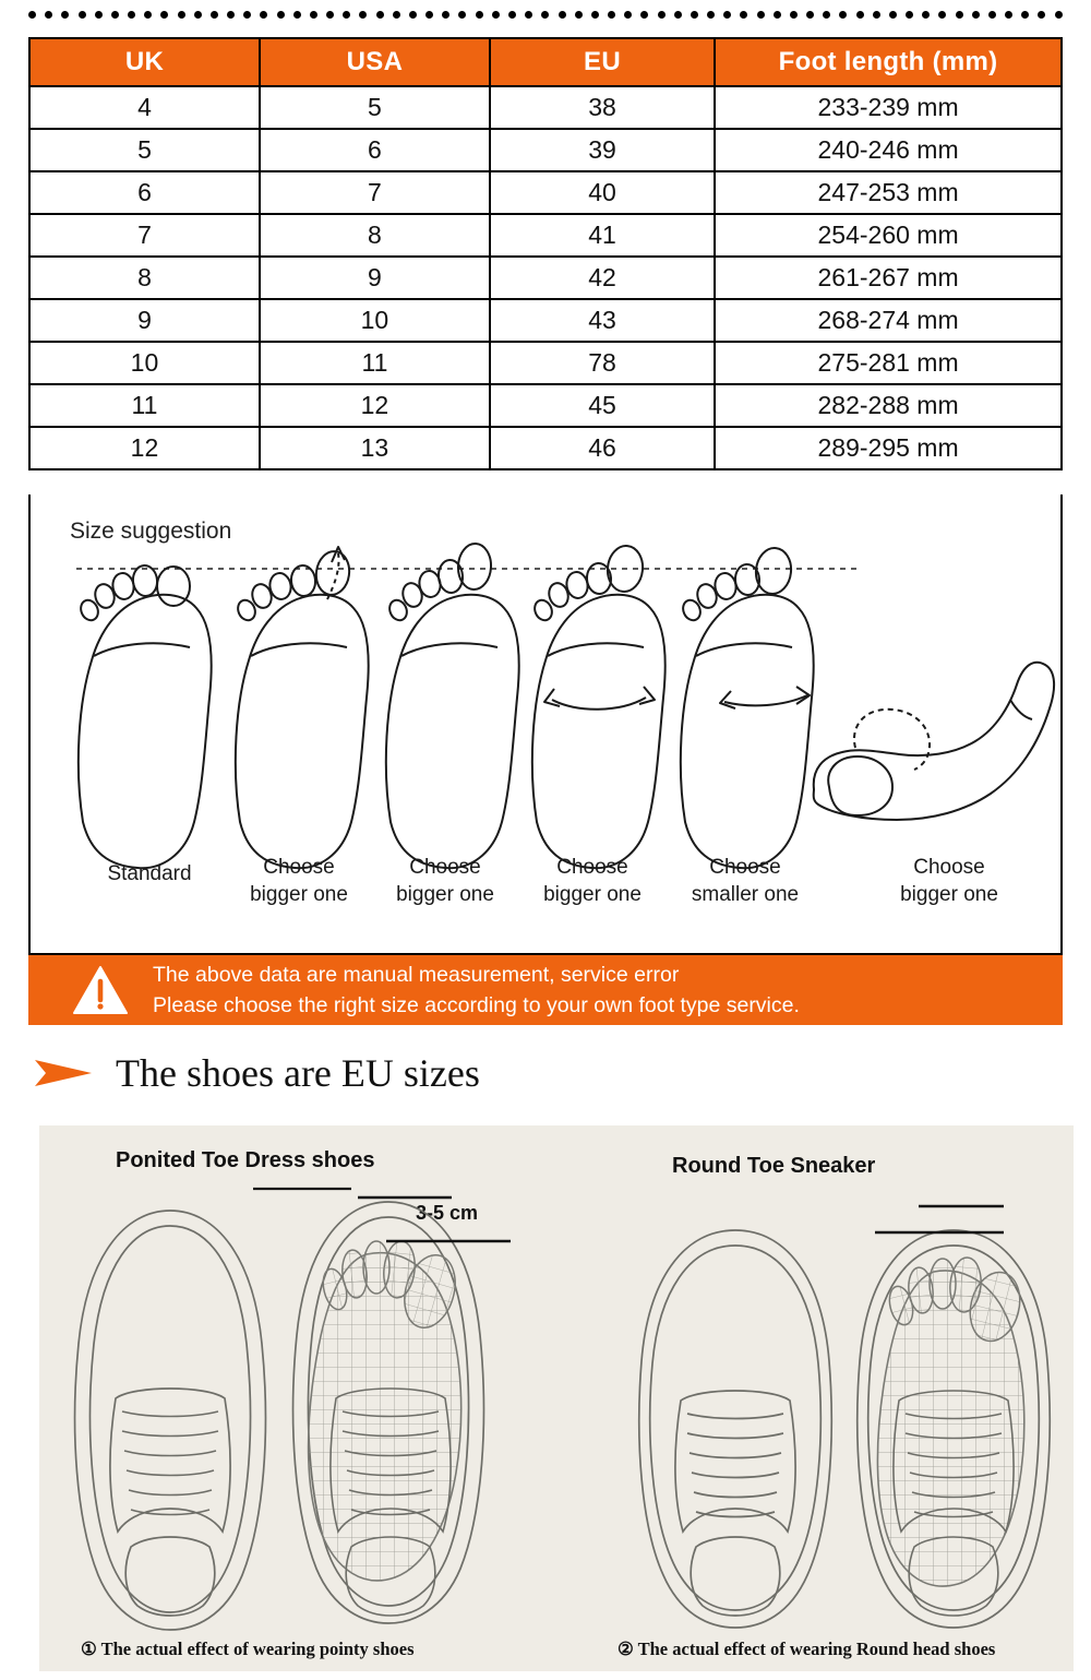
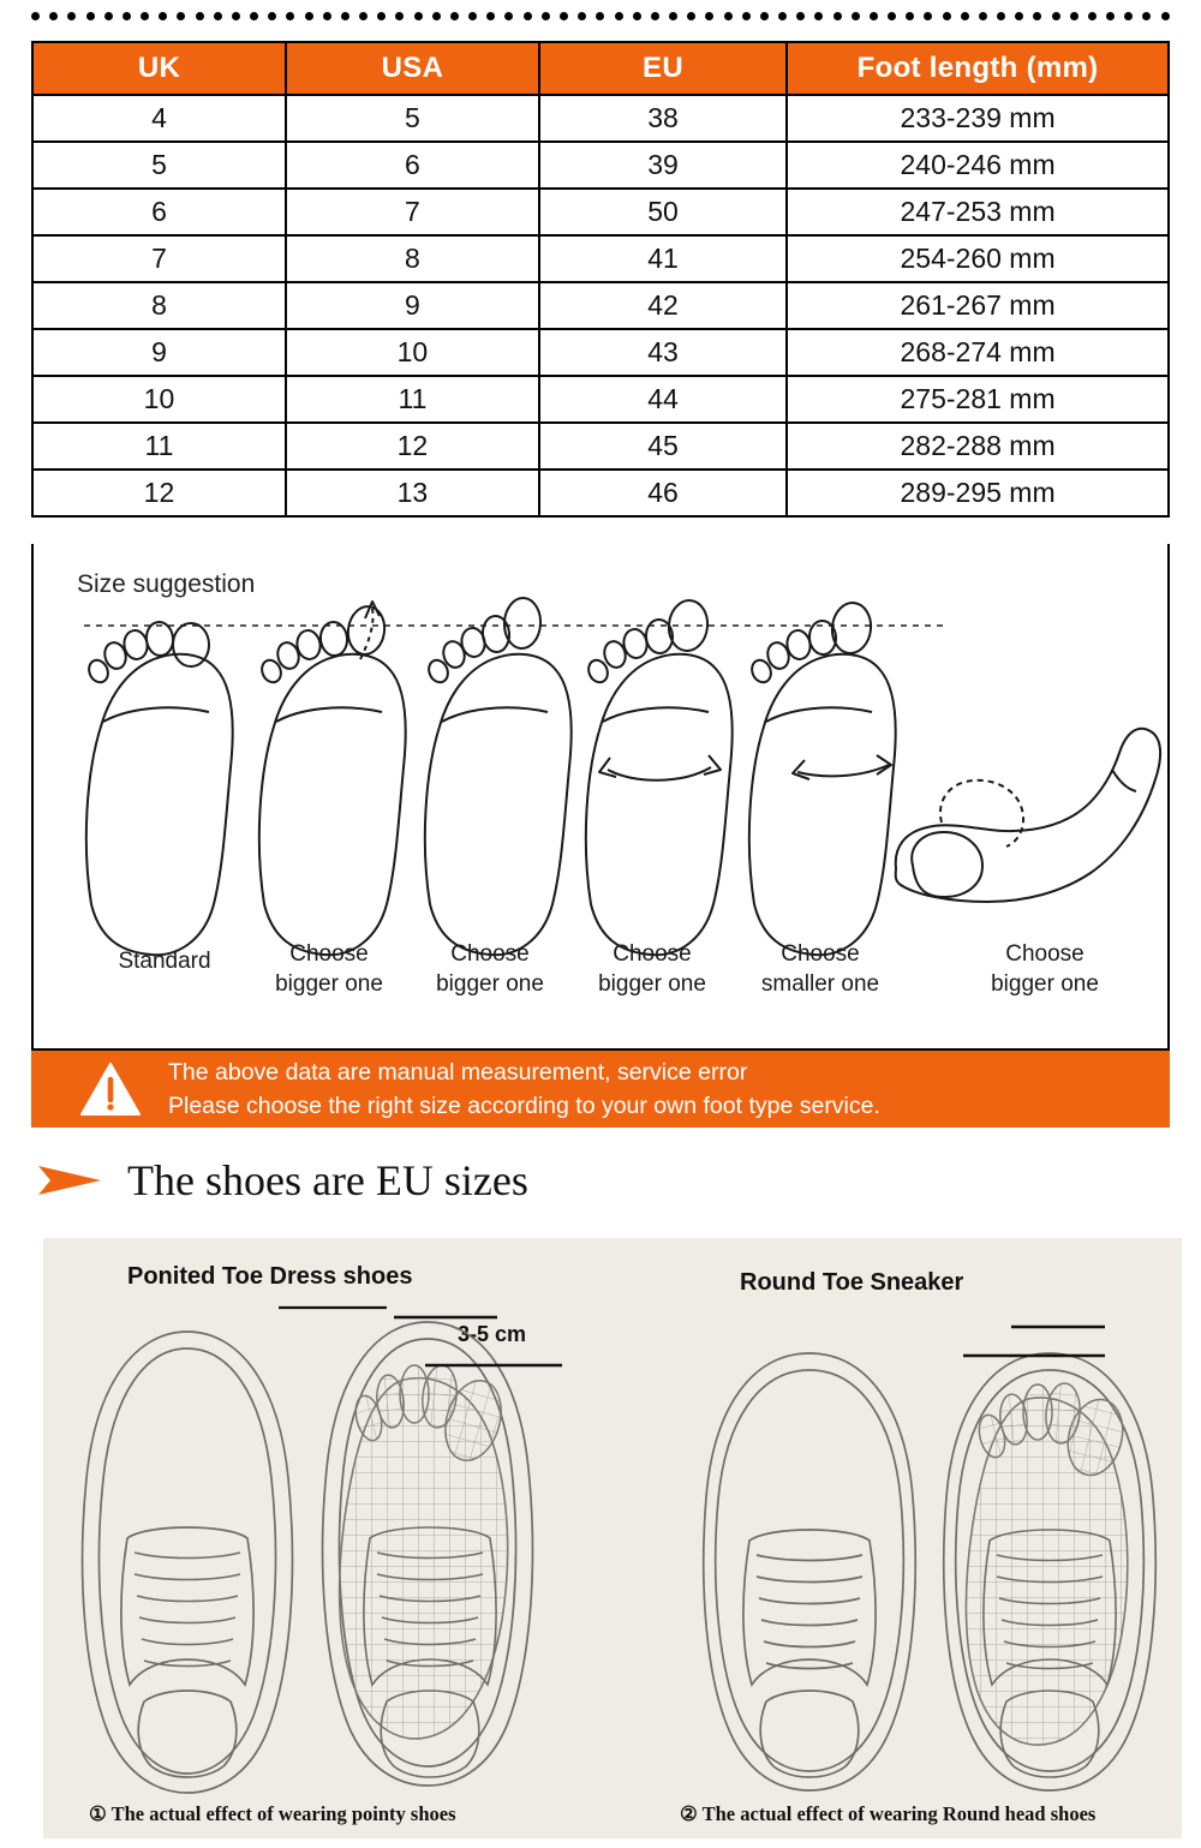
  UK	USA	EU	Foot length (mm)
  4	5	38	233-239 mm
  5	6	39	240-246 mm
- 6	7	40	247-253 mm
+ 6	7	50	247-253 mm
  7	8	41	254-260 mm
  8	9	42	261-267 mm
  9	10	43	268-274 mm
- 10	11	78	275-281 mm
+ 10	11	44	275-281 mm
  11	12	45	282-288 mm
  12	13	46	289-295 mm
  Size suggestion
  Standard
  Choose
  bigger one
  Choose
  bigger one
  Choose
  bigger one
  Choose
  smaller one
  Choose
  bigger one
  The above data are manual measurement, service error
  Please choose the right size according to your own foot type service.
  The shoes are EU sizes
  Ponited Toe Dress shoes
  Round Toe Sneaker
  3-5 cm
  ① The actual effect of wearing pointy shoes
  ② The actual effect of wearing Round head shoes
